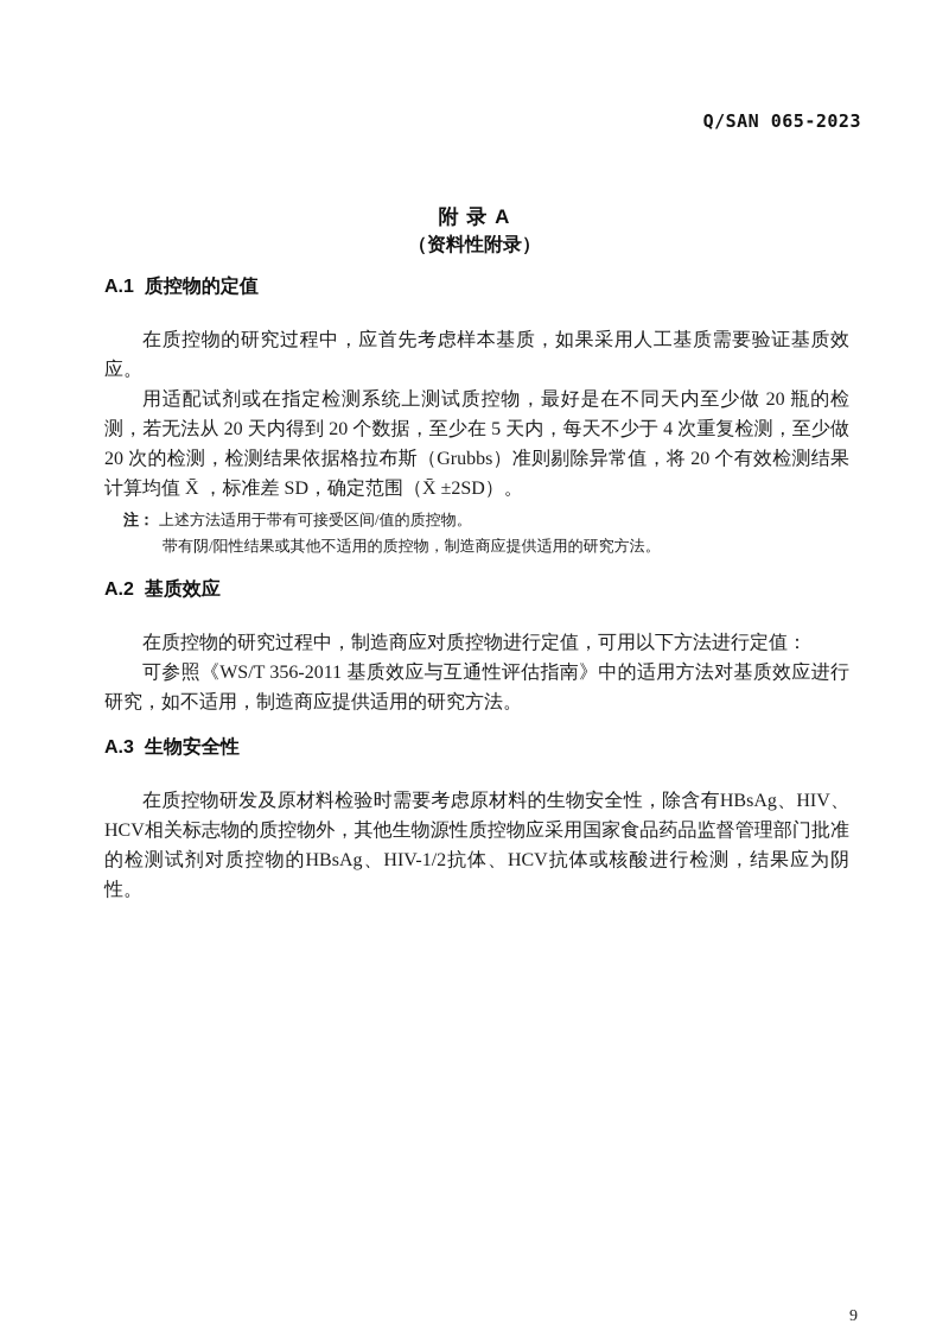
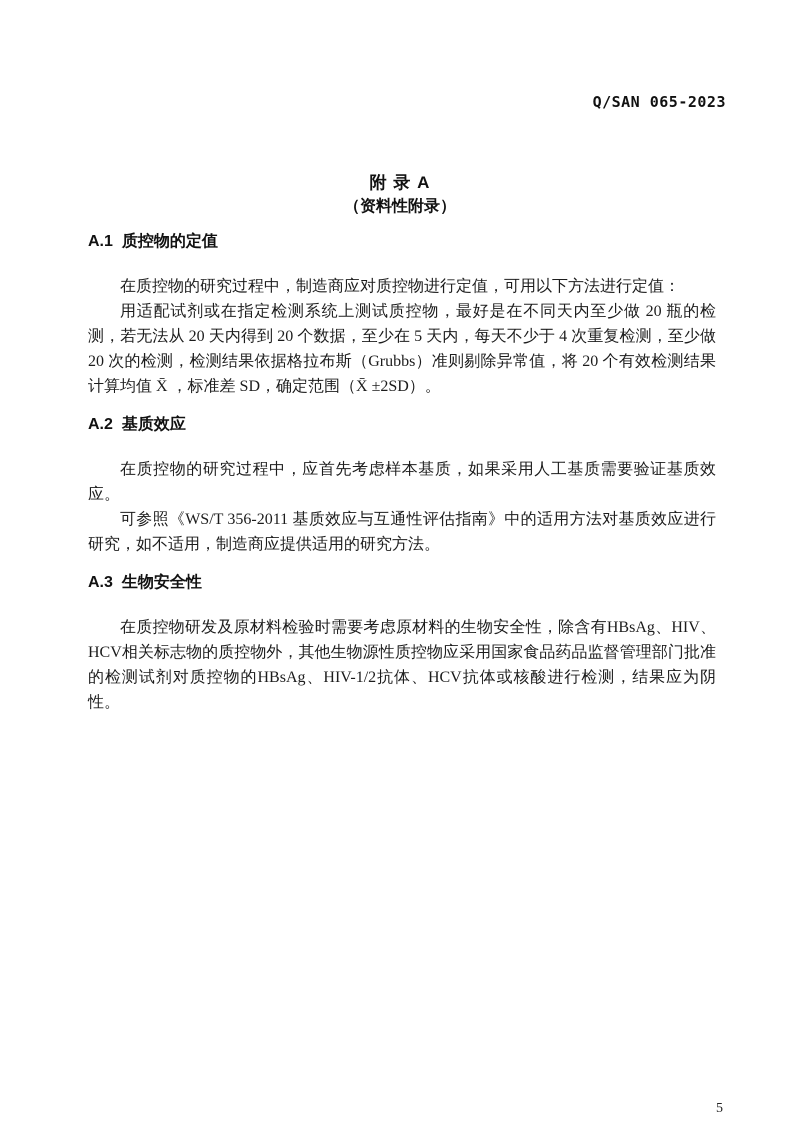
  Q/SAN 065-2023
  附 录 A
  （资料性附录）
  A.1 质控物的定值
- 在质控物的研究过程中，应首先考虑样本基质，如果采用人工基质需要验证基质效应。
+ 在质控物的研究过程中，制造商应对质控物进行定值，可用以下方法进行定值：
  用适配试剂或在指定检测系统上测试质控物，最好是在不同天内至少做 20 瓶的检测，若无法从 20 天内得到 20 个数据，至少在 5 天内，每天不少于 4 次重复检测，至少做 20 次的检测，检测结果依据格拉布斯（Grubbs）准则剔除异常值，将 20 个有效检测结果计算均值 X̄ ，标准差 SD，确定范围（X̄ ±2SD）。
- 注： 上述方法适用于带有可接受区间/值的质控物。
- 带有阴/阳性结果或其他不适用的质控物，制造商应提供适用的研究方法。
  A.2 基质效应
- 在质控物的研究过程中，制造商应对质控物进行定值，可用以下方法进行定值：
+ 在质控物的研究过程中，应首先考虑样本基质，如果采用人工基质需要验证基质效应。
  可参照《WS/T 356-2011 基质效应与互通性评估指南》中的适用方法对基质效应进行研究，如不适用，制造商应提供适用的研究方法。
  A.3 生物安全性
  在质控物研发及原材料检验时需要考虑原材料的生物安全性，除含有HBsAg、HIV、HCV相关标志物的质控物外，其他生物源性质控物应采用国家食品药品监督管理部门批准的检测试剂对质控物的HBsAg、HIV-1/2抗体、HCV抗体或核酸进行检测，结果应为阴性。
- 9
+ 5
